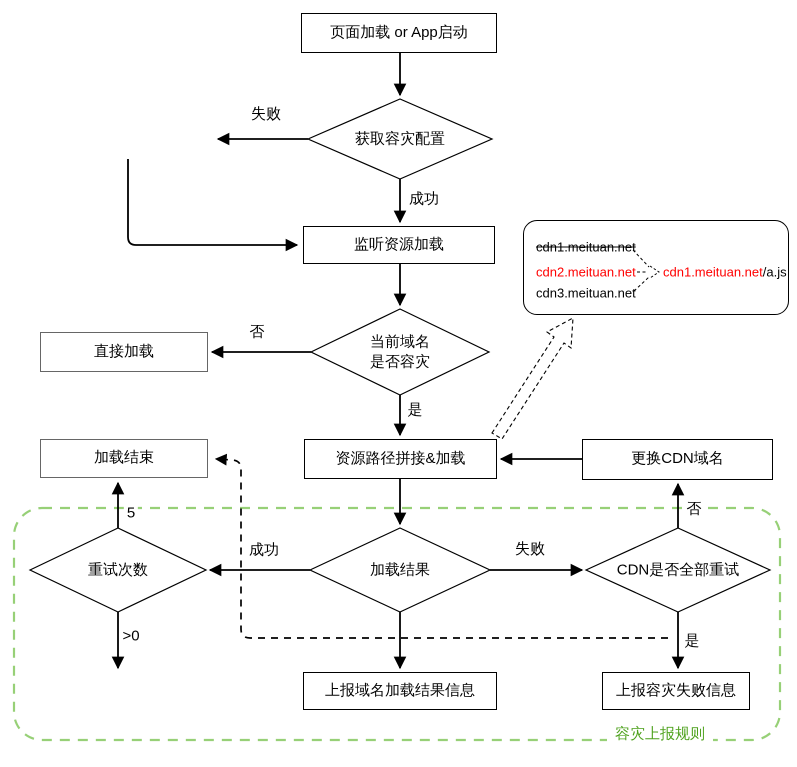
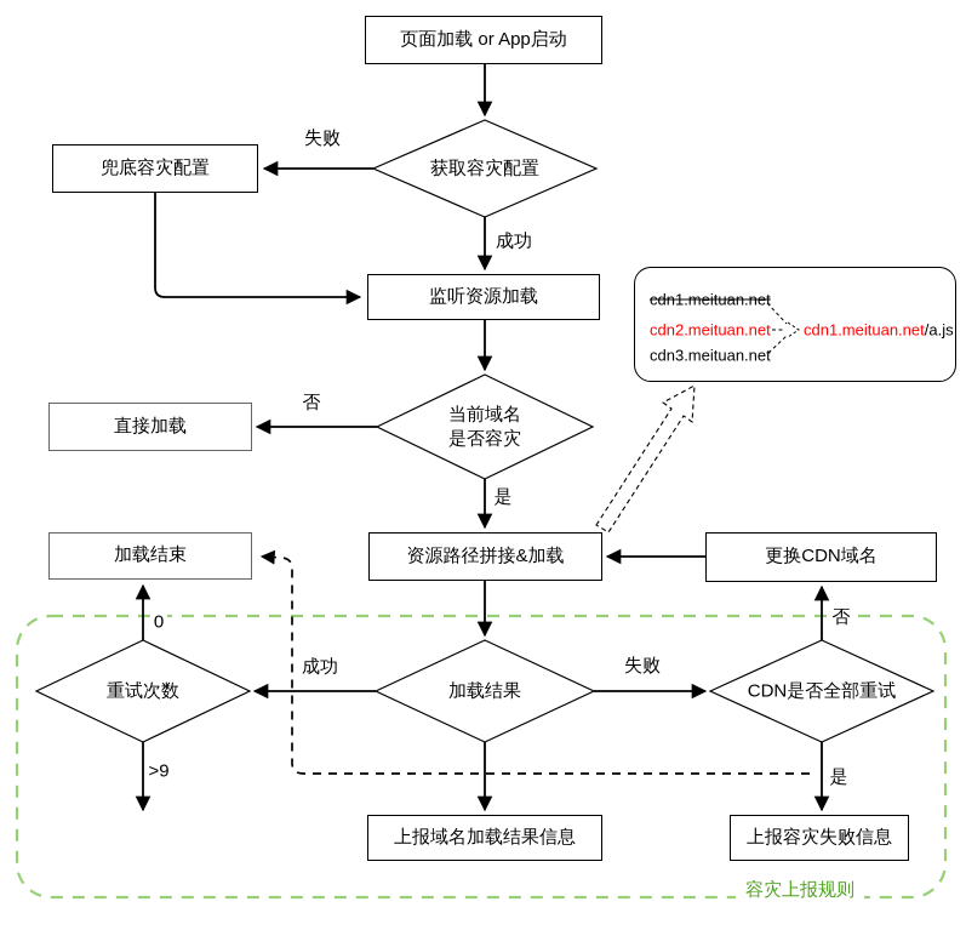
  页面加载 or App启动
+ 兜底容灾配置
  监听资源加载
  直接加载
  资源路径拼接&加载
  加载结束
  更换CDN域名
  上报域名加载结果信息
  上报容灾失败信息
  获取容灾配置
  当前域名
  是否容灾
  重试次数
  加载结果
  CDN是否全部重试
  失败
  成功
  否
  是
  成功
  失败
- 5
+ 0
- >0
+ >9
  否
  是
  cdn1.meituan.net
  cdn2.meituan.net
  cdn3.meituan.net
  cdn1.meituan.net/a.js
  容灾上报规则
